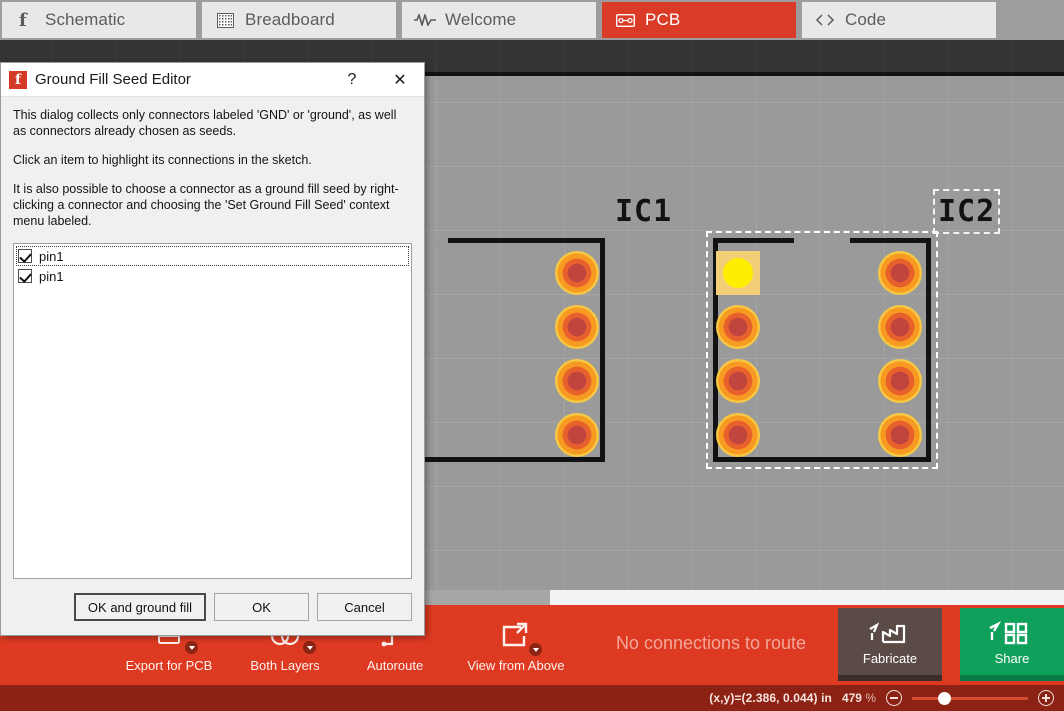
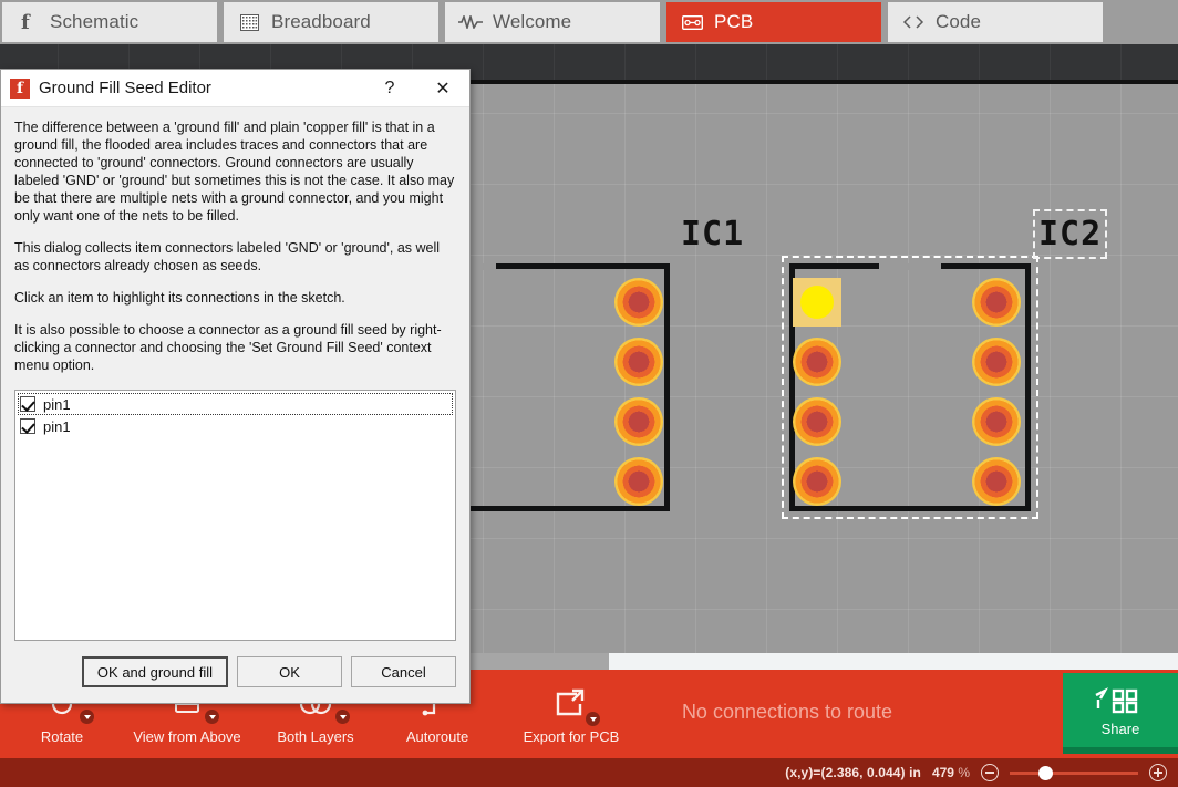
  f
  Schematic
  Breadboard
  Welcome
  PCB
  Code
  IC1
  IC2
+ Rotate
- Export for PCB
+ View from Above
  Both Layers
  Autoroute
- View from Above
+ Export for PCB
  No connections to route
- Fabricate
  Share
  (x,y)=(2.386, 0.044) in
  479 %
  f
  Ground Fill Seed Editor
  ?
  ✕
+ The difference between a 'ground fill' and plain 'copper fill' is that in a ground fill, the flooded area includes traces and connectors that are connected to 'ground' connectors. Ground connectors are usually labeled 'GND' or 'ground' but sometimes this is not the case. It also may be that there are multiple nets with a ground connector, and you might only want one of the nets to be filled.
- This dialog collects only connectors labeled 'GND' or 'ground', as well as connectors already chosen as seeds.
+ This dialog collects item connectors labeled 'GND' or 'ground', as well as connectors already chosen as seeds.
  Click an item to highlight its connections in the sketch.
- It is also possible to choose a connector as a ground fill seed by right-clicking a connector and choosing the 'Set Ground Fill Seed' context menu labeled.
+ It is also possible to choose a connector as a ground fill seed by right-clicking a connector and choosing the 'Set Ground Fill Seed' context menu option.
  pin1
  pin1
  OK and ground fill
  OK
  Cancel
